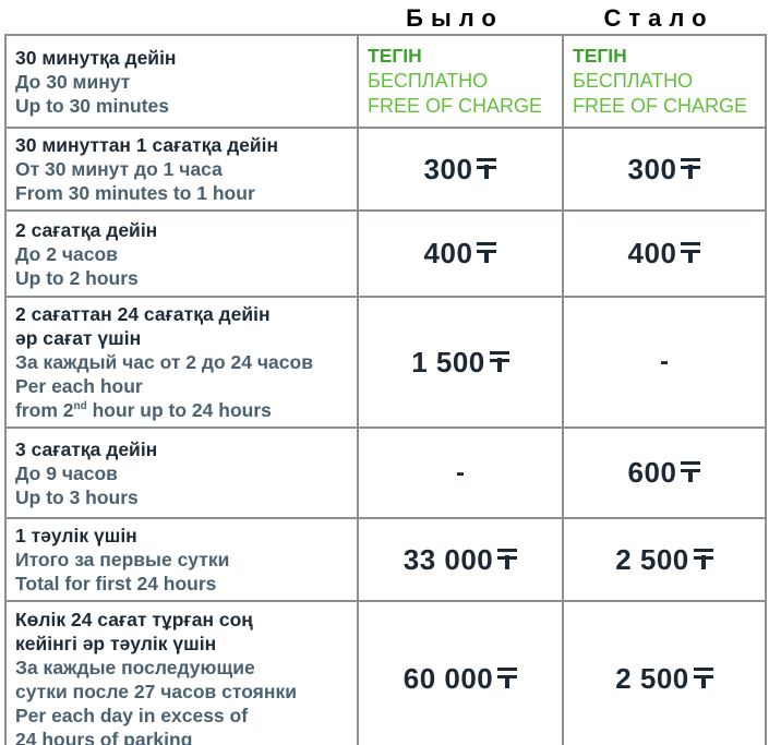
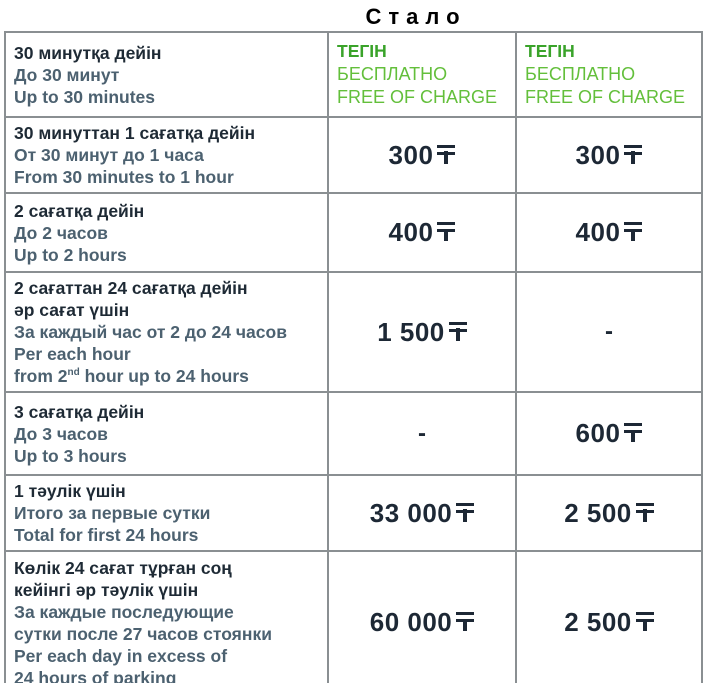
- Было
  Стало
  30 минутқа дейінДо 30 минутUp to 30 minutes	ТЕГІНБЕСПЛАТНОFREE OF CHARGE	ТЕГІНБЕСПЛАТНОFREE OF CHARGE
  30 минуттан 1 сағатқа дейінОт 30 минут до 1 часаFrom 30 minutes to 1 hour	300	300
  2 сағатқа дейінДо 2 часовUp to 2 hours	400	400
  2 сағаттан 24 сағатқа дейінәр сағат үшінЗа каждый час от 2 до 24 часовPer each hourfrom 2nd hour up to 24 hours	1 500	-
- 3 сағатқа дейінДо 9 часовUp to 3 hours	-	600
+ 3 сағатқа дейінДо 3 часовUp to 3 hours	-	600
  1 тәулік үшінИтого за первые суткиTotal for first 24 hours	33 000	2 500
  Көлік 24 сағат тұрған соңкейінгі әр тәулік үшінЗа каждые последующиесутки после 27 часов стоянкиPer each day in excess of24 hours of parking	60 000	2 500
